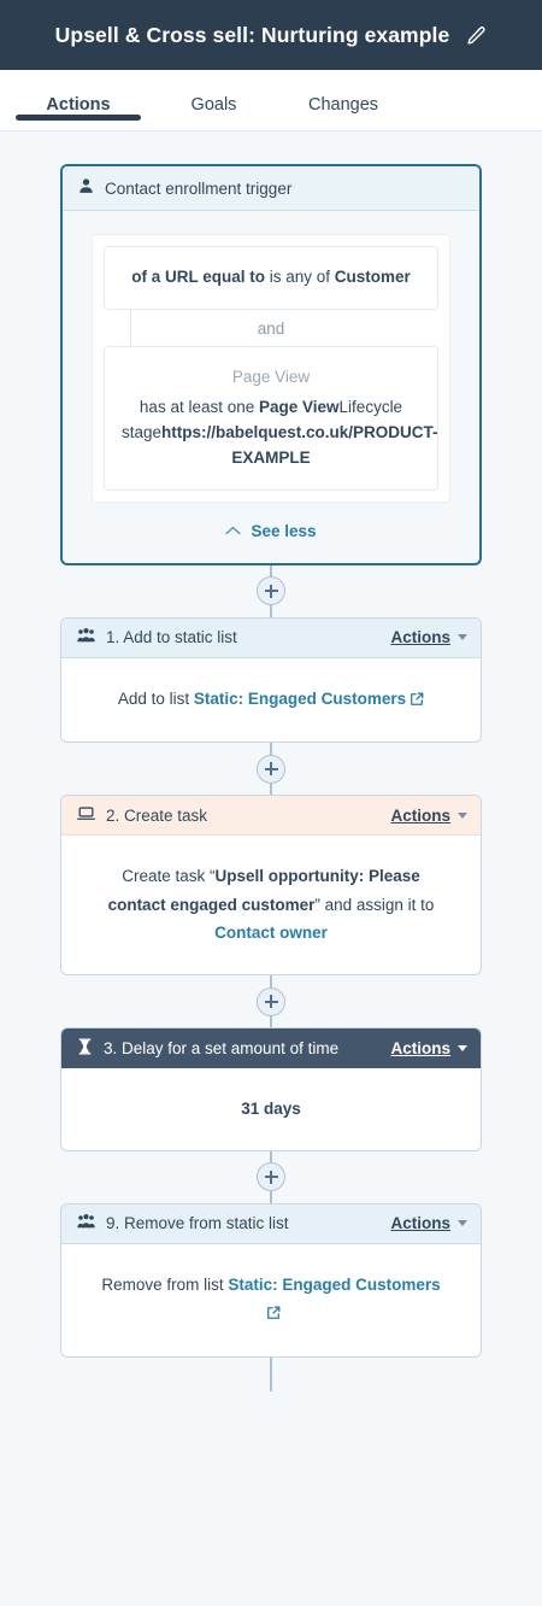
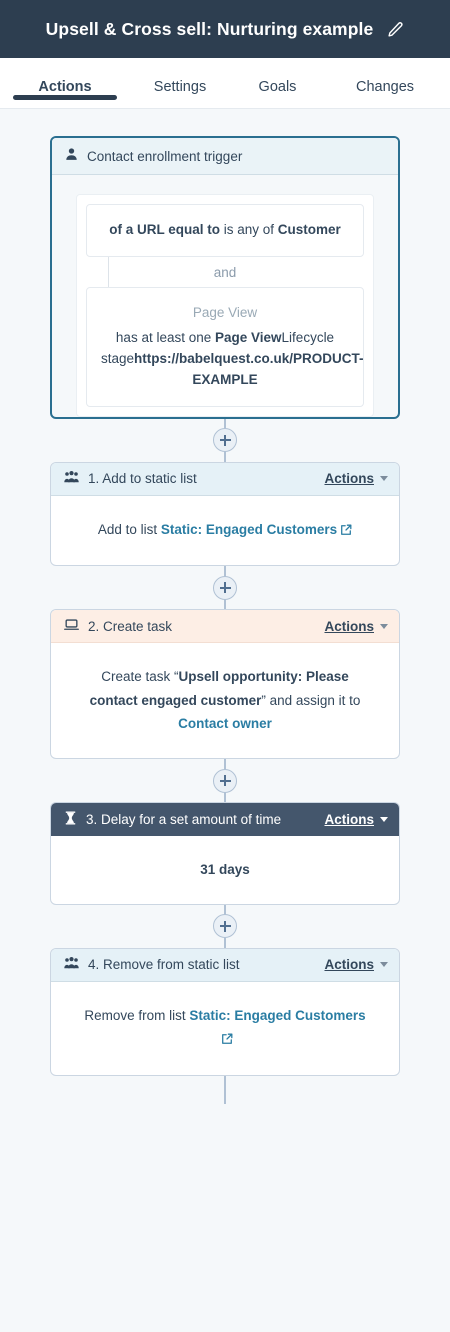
  Upsell & Cross sell: Nurturing example
  Actions
+ Settings
  Goals
  Changes
  Contact enrollment trigger
  of a URL equal to is any of Customer
  and
  Page View
  has at least one Page ViewLifecycle stagehttps://babelquest.co.uk/PRODUCT-EXAMPLE
- See less
  1. Add to static list
  Actions
  Add to list Static: Engaged Customers
  2. Create task
  Actions
  Create task “Upsell opportunity: Please contact engaged customer” and assign it to Contact owner
  3. Delay for a set amount of time
  Actions
  31 days
- 9. Remove from static list
+ 4. Remove from static list
  Actions
  Remove from list Static: Engaged Customers
